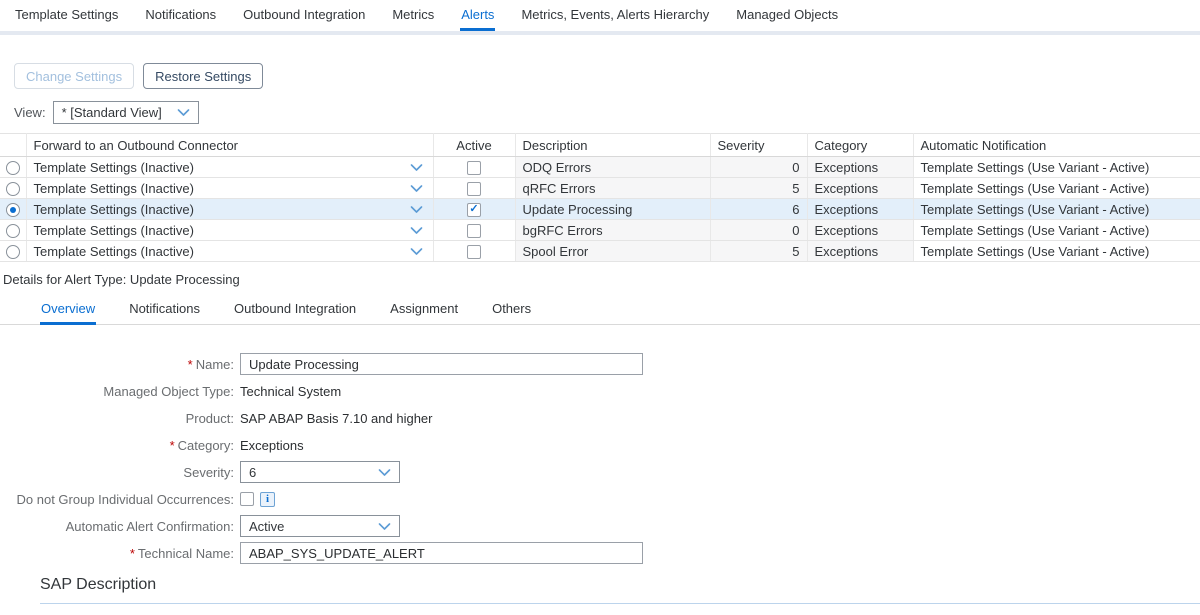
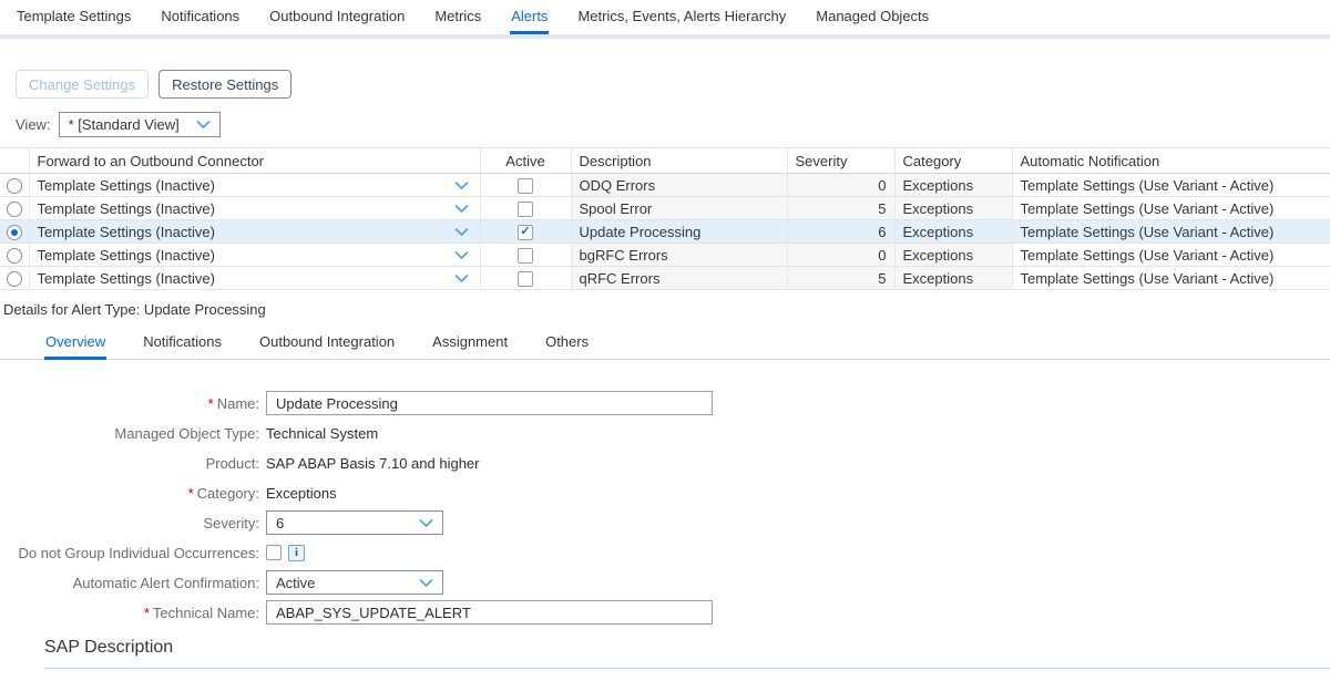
  Template Settings
  Notifications
  Outbound Integration
  Metrics
  Alerts
  Metrics, Events, Alerts Hierarchy
  Managed Objects
  Change Settings
  Restore Settings
  View:
  * [Standard View]
  	Forward to an Outbound Connector	Active	Description	Severity	Category	Automatic Notification
  	Template Settings (Inactive)		ODQ Errors	0	Exceptions	Template Settings (Use Variant - Active)
- 	Template Settings (Inactive)		qRFC Errors	5	Exceptions	Template Settings (Use Variant - Active)
+ 	Template Settings (Inactive)		Spool Error	5	Exceptions	Template Settings (Use Variant - Active)
  	Template Settings (Inactive)		Update Processing	6	Exceptions	Template Settings (Use Variant - Active)
  	Template Settings (Inactive)		bgRFC Errors	0	Exceptions	Template Settings (Use Variant - Active)
- 	Template Settings (Inactive)		Spool Error	5	Exceptions	Template Settings (Use Variant - Active)
+ 	Template Settings (Inactive)		qRFC Errors	5	Exceptions	Template Settings (Use Variant - Active)
  Details for Alert Type: Update Processing
  Overview
  Notifications
  Outbound Integration
  Assignment
  Others
  * Name:
  Update Processing
  Managed Object Type:
  Technical System
  Product:
  SAP ABAP Basis 7.10 and higher
  * Category:
  Exceptions
  Severity:
  6
  Do not Group Individual Occurrences:
  Automatic Alert Confirmation:
  Active
  * Technical Name:
  ABAP_SYS_UPDATE_ALERT
  SAP Description
